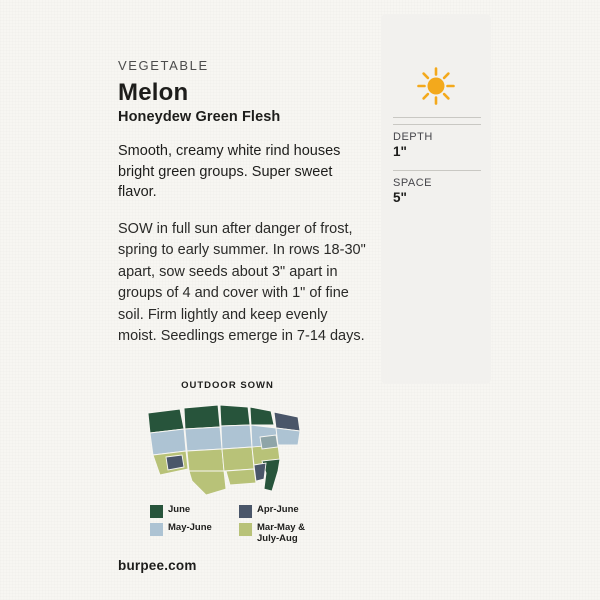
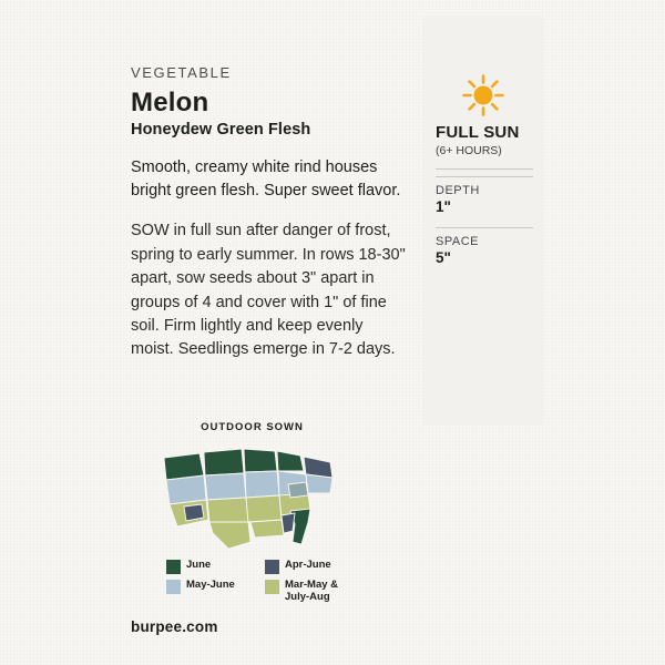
  VEGETABLE
  Melon
  Honeydew Green Flesh
- Smooth, creamy white rind houses bright green groups. Super sweet flavor.
+ Smooth, creamy white rind houses bright green flesh. Super sweet flavor.
- SOW in full sun after danger of frost, spring to early summer. In rows 18-30" apart, sow seeds about 3" apart in groups of 4 and cover with 1" of fine soil. Firm lightly and keep evenly moist. Seedlings emerge in 7-14 days.
+ SOW in full sun after danger of frost, spring to early summer. In rows 18-30" apart, sow seeds about 3" apart in groups of 4 and cover with 1" of fine soil. Firm lightly and keep evenly moist. Seedlings emerge in 7-2 days.
+ FULL SUN
+ (6+ HOURS)
  DEPTH
  1"
  SPACE
  5"
  OUTDOOR SOWN
  June
  Apr-June
  May-June
  Mar-May & July-Aug
  burpee.com
